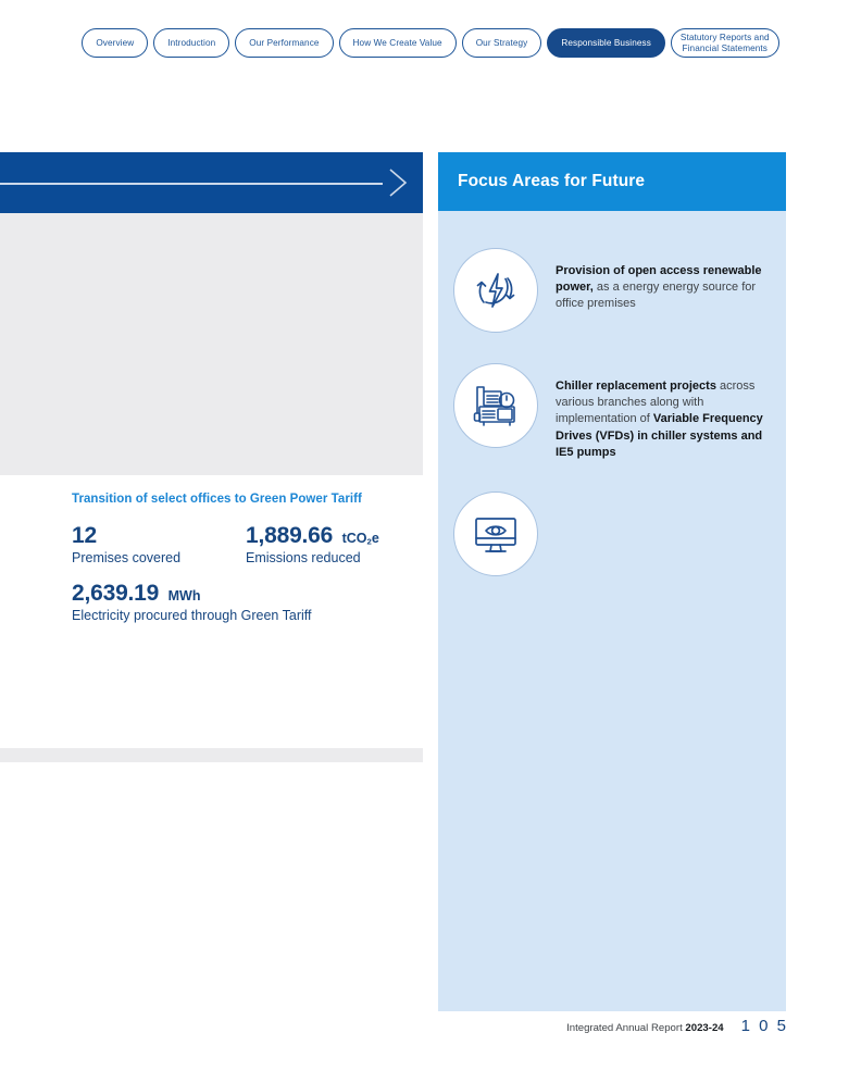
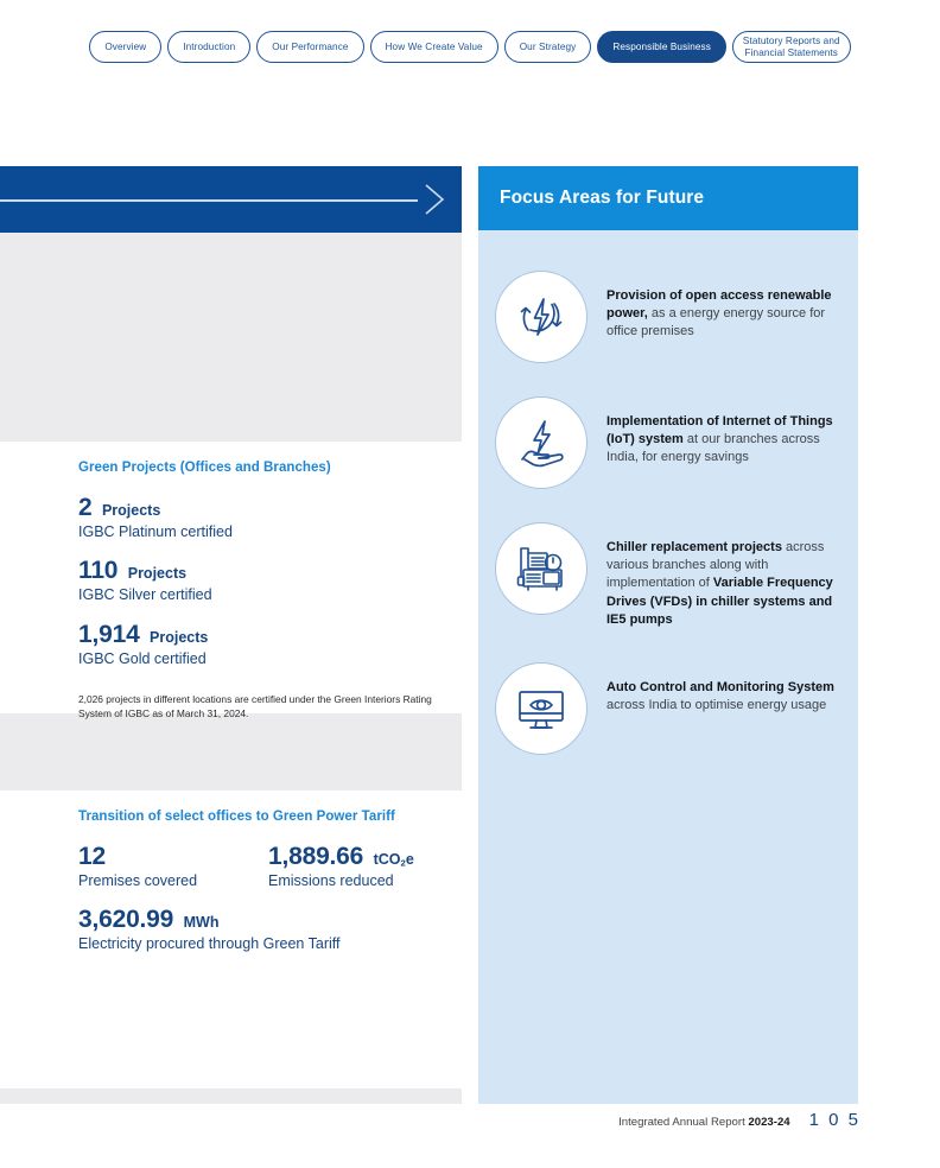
  Overview
  Introduction
  Our Performance
  How We Create Value
  Our Strategy
  Responsible Business
  Statutory Reports and
  Financial Statements
+ Green Projects (Offices and Branches)
+ 2 Projects
+ IGBC Platinum certified
+ 110 Projects
+ IGBC Silver certified
+ 1,914 Projects
+ IGBC Gold certified
+ 2,026 projects in different locations are certified under the Green Interiors Rating System of IGBC as of March 31, 2024.
  Transition of select offices to Green Power Tariff
  12
  Premises covered
- 2,639.19 MWh
+ 3,620.99 MWh
  Electricity procured through Green Tariff
  1,889.66 tCO2e
  Emissions reduced
  Focus Areas for Future
  Provision of open access renewable power, as a energy energy source for office premises
+ Implementation of Internet of Things (IoT) system at our branches across India, for energy savings
  Chiller replacement projects across various branches along with implementation of Variable Frequency Drives (VFDs) in chiller systems and IE5 pumps
+ Auto Control and Monitoring System across India to optimise energy usage
  Integrated Annual Report 2023-24
  1 0 5
